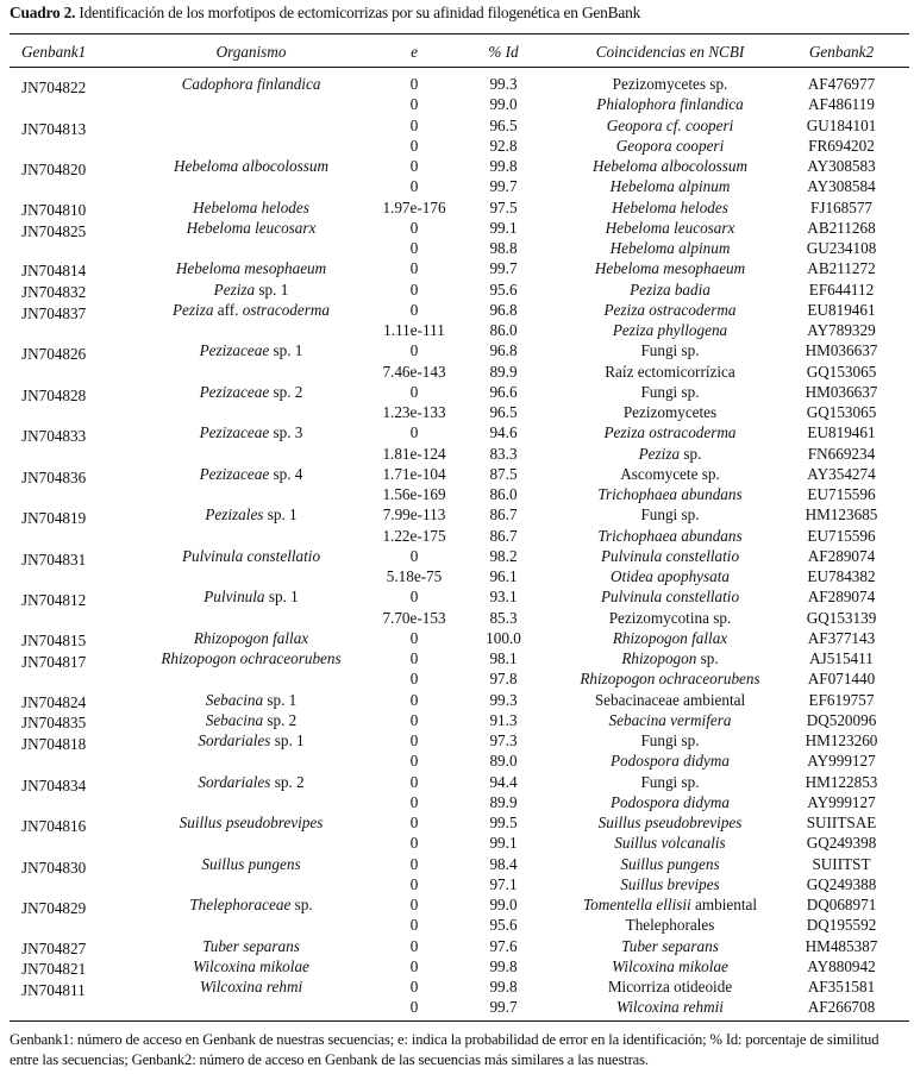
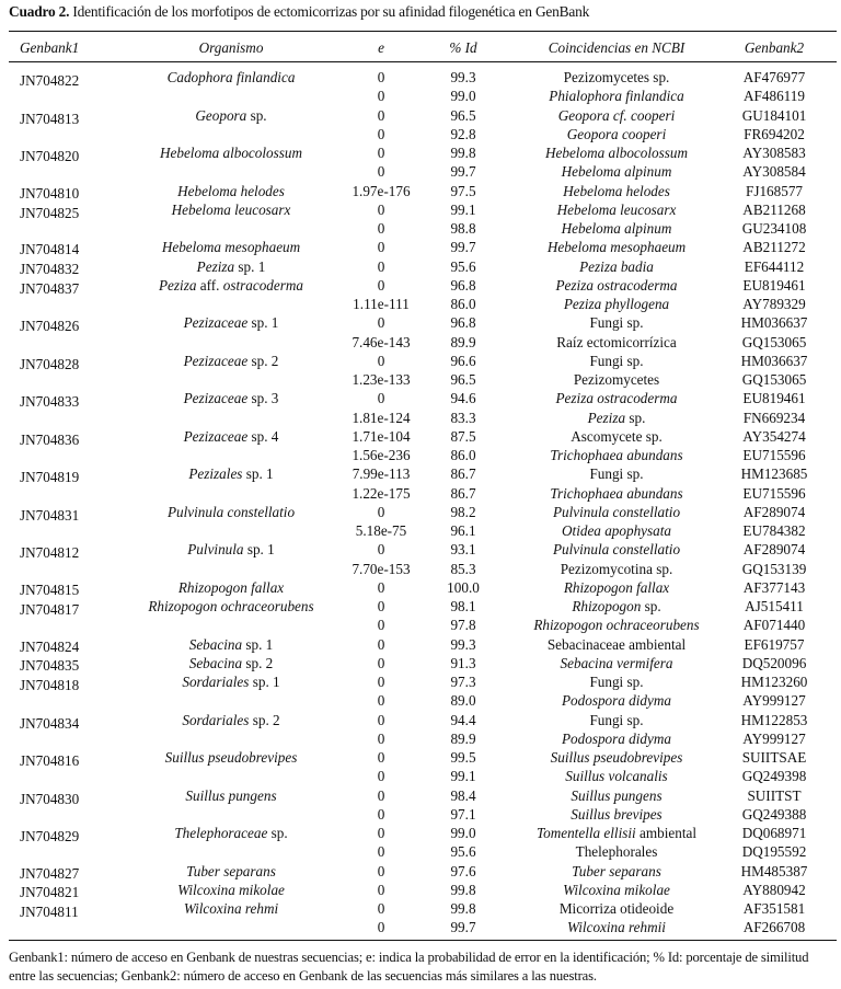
  Cuadro 2. Identificación de los morfotipos de ectomicorrizas por su afinidad filogenética en GenBank
  Genbank1
  Organismo
  e
  % Id
  Coincidencias en NCBI
  Genbank2
  JN704822
  Cadophora finlandica
  0
  99.3
  Pezizomycetes sp.
  AF476977
  0
  99.0
  Phialophora finlandica
  AF486119
  JN704813
+ Geopora sp.
  0
  96.5
  Geopora cf. cooperi
  GU184101
  0
  92.8
  Geopora cooperi
  FR694202
  JN704820
  Hebeloma albocolossum
  0
  99.8
  Hebeloma albocolossum
  AY308583
  0
  99.7
  Hebeloma alpinum
  AY308584
  JN704810
  Hebeloma helodes
  1.97e-176
  97.5
  Hebeloma helodes
  FJ168577
  JN704825
  Hebeloma leucosarx
  0
  99.1
  Hebeloma leucosarx
  AB211268
  0
  98.8
  Hebeloma alpinum
  GU234108
  JN704814
  Hebeloma mesophaeum
  0
  99.7
  Hebeloma mesophaeum
  AB211272
  JN704832
  Peziza sp. 1
  0
  95.6
  Peziza badia
  EF644112
  JN704837
  Peziza aff. ostracoderma
  0
  96.8
  Peziza ostracoderma
  EU819461
  1.11e-111
  86.0
  Peziza phyllogena
  AY789329
  JN704826
  Pezizaceae sp. 1
  0
  96.8
  Fungi sp.
  HM036637
  7.46e-143
  89.9
  Raíz ectomicorrízica
  GQ153065
  JN704828
  Pezizaceae sp. 2
  0
  96.6
  Fungi sp.
  HM036637
  1.23e-133
  96.5
  Pezizomycetes
  GQ153065
  JN704833
  Pezizaceae sp. 3
  0
  94.6
  Peziza ostracoderma
  EU819461
  1.81e-124
  83.3
  Peziza sp.
  FN669234
  JN704836
  Pezizaceae sp. 4
  1.71e-104
  87.5
  Ascomycete sp.
  AY354274
- 1.56e-169
+ 1.56e-236
  86.0
  Trichophaea abundans
  EU715596
  JN704819
  Pezizales sp. 1
  7.99e-113
  86.7
  Fungi sp.
  HM123685
  1.22e-175
  86.7
  Trichophaea abundans
  EU715596
  JN704831
  Pulvinula constellatio
  0
  98.2
  Pulvinula constellatio
  AF289074
  5.18e-75
  96.1
  Otidea apophysata
  EU784382
  JN704812
  Pulvinula sp. 1
  0
  93.1
  Pulvinula constellatio
  AF289074
  7.70e-153
  85.3
  Pezizomycotina sp.
  GQ153139
  JN704815
  Rhizopogon fallax
  0
  100.0
  Rhizopogon fallax
  AF377143
  JN704817
  Rhizopogon ochraceorubens
  0
  98.1
  Rhizopogon sp.
  AJ515411
  0
  97.8
  Rhizopogon ochraceorubens
  AF071440
  JN704824
  Sebacina sp. 1
  0
  99.3
  Sebacinaceae ambiental
  EF619757
  JN704835
  Sebacina sp. 2
  0
  91.3
  Sebacina vermifera
  DQ520096
  JN704818
  Sordariales sp. 1
  0
  97.3
  Fungi sp.
  HM123260
  0
  89.0
  Podospora didyma
  AY999127
  JN704834
  Sordariales sp. 2
  0
  94.4
  Fungi sp.
  HM122853
  0
  89.9
  Podospora didyma
  AY999127
  JN704816
  Suillus pseudobrevipes
  0
  99.5
  Suillus pseudobrevipes
  SUIITSAE
  0
  99.1
  Suillus volcanalis
  GQ249398
  JN704830
  Suillus pungens
  0
  98.4
  Suillus pungens
  SUIITST
  0
  97.1
  Suillus brevipes
  GQ249388
  JN704829
  Thelephoraceae sp.
  0
  99.0
  Tomentella ellisii ambiental
  DQ068971
  0
  95.6
  Thelephorales
  DQ195592
  JN704827
  Tuber separans
  0
  97.6
  Tuber separans
  HM485387
  JN704821
  Wilcoxina mikolae
  0
  99.8
  Wilcoxina mikolae
  AY880942
  JN704811
  Wilcoxina rehmi
  0
  99.8
  Micorriza otideoide
  AF351581
  0
  99.7
  Wilcoxina rehmii
  AF266708
  Genbank1: número de acceso en Genbank de nuestras secuencias; e: indica la probabilidad de error en la identificación; % Id: porcentaje de similitud entre las secuencias; Genbank2: número de acceso en Genbank de las secuencias más similares a las nuestras.
